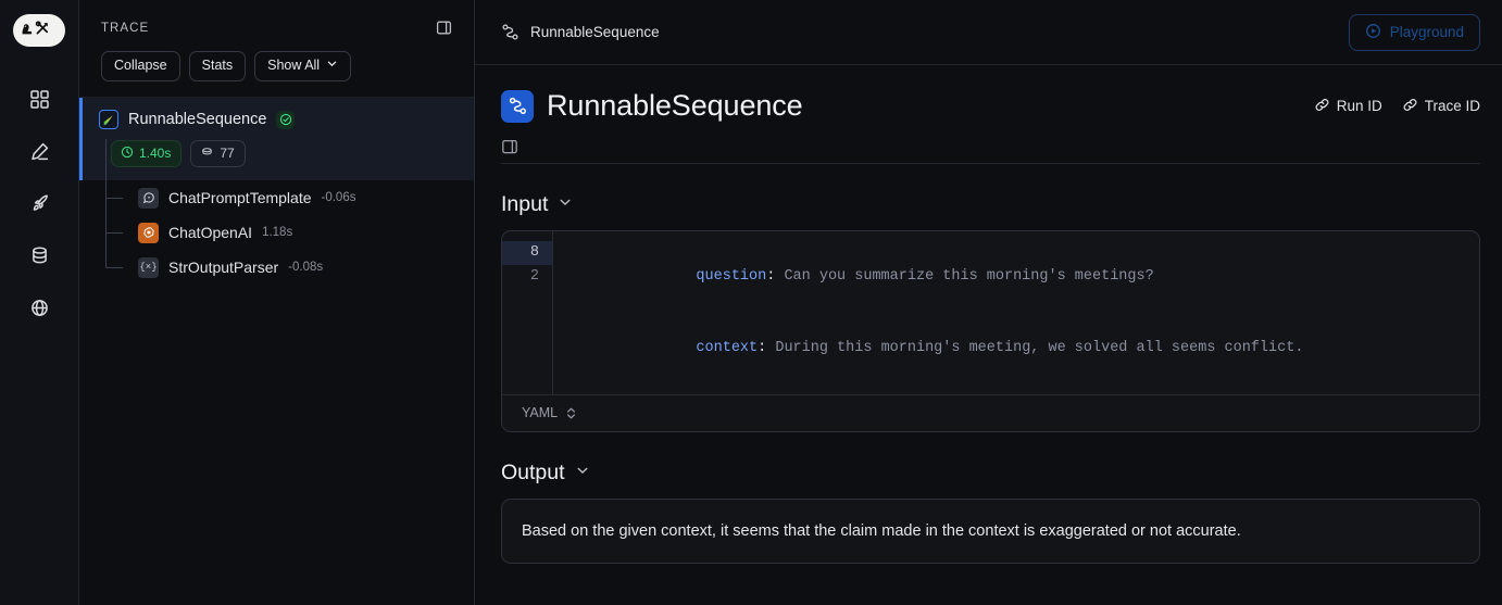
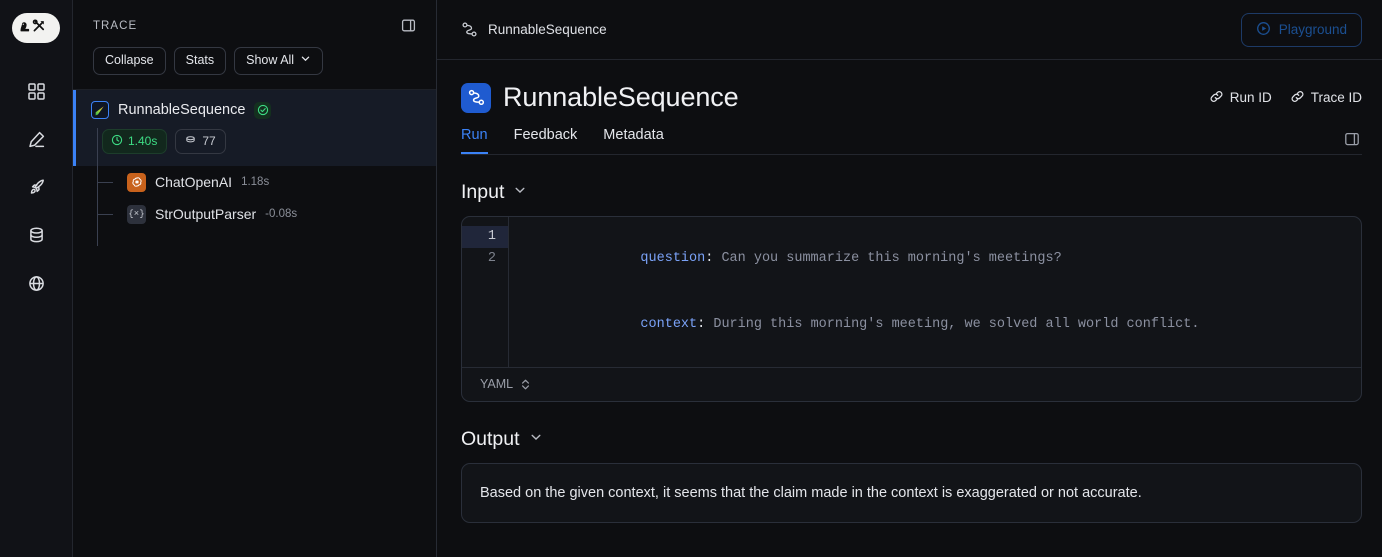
  TRACE
  Collapse
  Stats
  Show All
  RunnableSequence
  1.40s
  77
- ChatPromptTemplate
- -0.06s
  ChatOpenAI
  1.18s
  {×}
  StrOutputParser
  -0.08s
  RunnableSequence
  Playground
  RunnableSequence
  Run ID
  Trace ID
+ Run
+ Feedback
+ Metadata
  Input
- 8
+ 1
  2
  question: Can you summarize this morning's meetings?
- context: During this morning's meeting, we solved all seems conflict.
+ context: During this morning's meeting, we solved all world conflict.
  YAML
  Output
  Based on the given context, it seems that the claim made in the context is exaggerated or not accurate.
